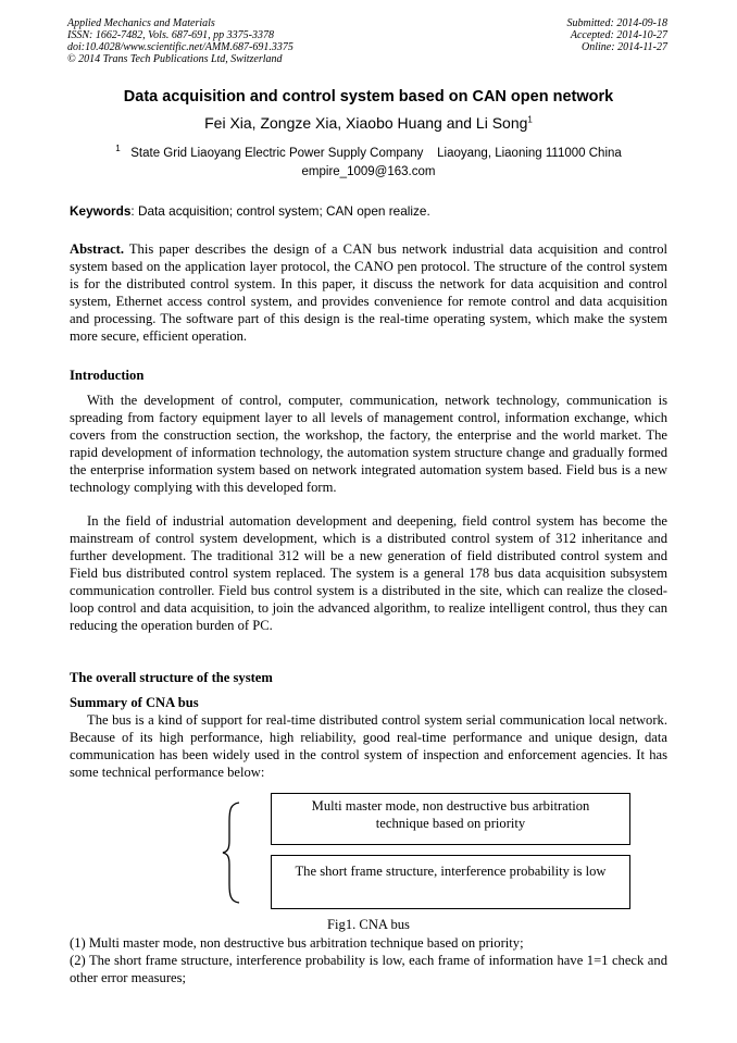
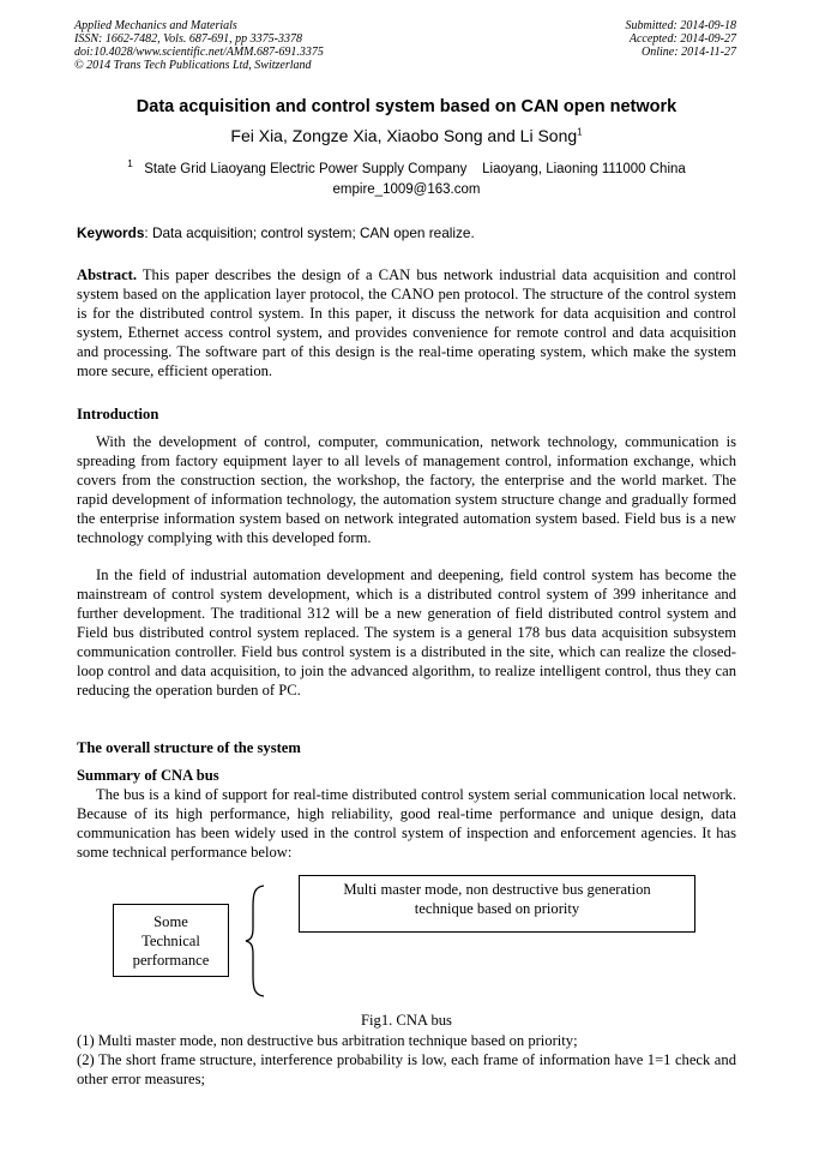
  Applied Mechanics and Materials
  ISSN: 1662-7482, Vols. 687-691, pp 3375-3378
  doi:10.4028/www.scientific.net/AMM.687-691.3375
  © 2014 Trans Tech Publications Ltd, Switzerland
  Submitted: 2014-09-18
- Accepted: 2014-10-27
+ Accepted: 2014-09-27
  Online: 2014-11-27
  Data acquisition and control system based on CAN open network
- Fei Xia, Zongze Xia, Xiaobo Huang and Li Song1
+ Fei Xia, Zongze Xia, Xiaobo Song and Li Song1
  1 State Grid Liaoyang Electric Power Supply Company Liaoyang, Liaoning 111000 China
  empire_1009@163.com
  Keywords: Data acquisition; control system; CAN open realize.
  Abstract. This paper describes the design of a CAN bus network industrial data acquisition and control system based on the application layer protocol, the CANO pen protocol. The structure of the control system is for the distributed control system. In this paper, it discuss the network for data acquisition and control system, Ethernet access control system, and provides convenience for remote control and data acquisition and processing. The software part of this design is the real-time operating system, which make the system more secure, efficient operation.
  Introduction
  With the development of control, computer, communication, network technology, communication is spreading from factory equipment layer to all levels of management control, information exchange, which covers from the construction section, the workshop, the factory, the enterprise and the world market. The rapid development of information technology, the automation system structure change and gradually formed the enterprise information system based on network integrated automation system based. Field bus is a new technology complying with this developed form.
- In the field of industrial automation development and deepening, field control system has become the mainstream of control system development, which is a distributed control system of 312 inheritance and further development. The traditional 312 will be a new generation of field distributed control system and Field bus distributed control system replaced. The system is a general 178 bus data acquisition subsystem communication controller. Field bus control system is a distributed in the site, which can realize the closed-loop control and data acquisition, to join the advanced algorithm, to realize intelligent control, thus they can reducing the operation burden of PC.
+ In the field of industrial automation development and deepening, field control system has become the mainstream of control system development, which is a distributed control system of 399 inheritance and further development. The traditional 312 will be a new generation of field distributed control system and Field bus distributed control system replaced. The system is a general 178 bus data acquisition subsystem communication controller. Field bus control system is a distributed in the site, which can realize the closed-loop control and data acquisition, to join the advanced algorithm, to realize intelligent control, thus they can reducing the operation burden of PC.
  The overall structure of the system
  Summary of CNA bus
  The bus is a kind of support for real-time distributed control system serial communication local network. Because of its high performance, high reliability, good real-time performance and unique design, data communication has been widely used in the control system of inspection and enforcement agencies. It has some technical performance below:
+ Some Technical performance
- Multi master mode, non destructive bus arbitration technique based on priority
+ Multi master mode, non destructive bus generation technique based on priority
- The short frame structure, interference probability is low
  Fig1. CNA bus
  (1) Multi master mode, non destructive bus arbitration technique based on priority;
  (2) The short frame structure, interference probability is low, each frame of information have 1=1 check and other error measures;
